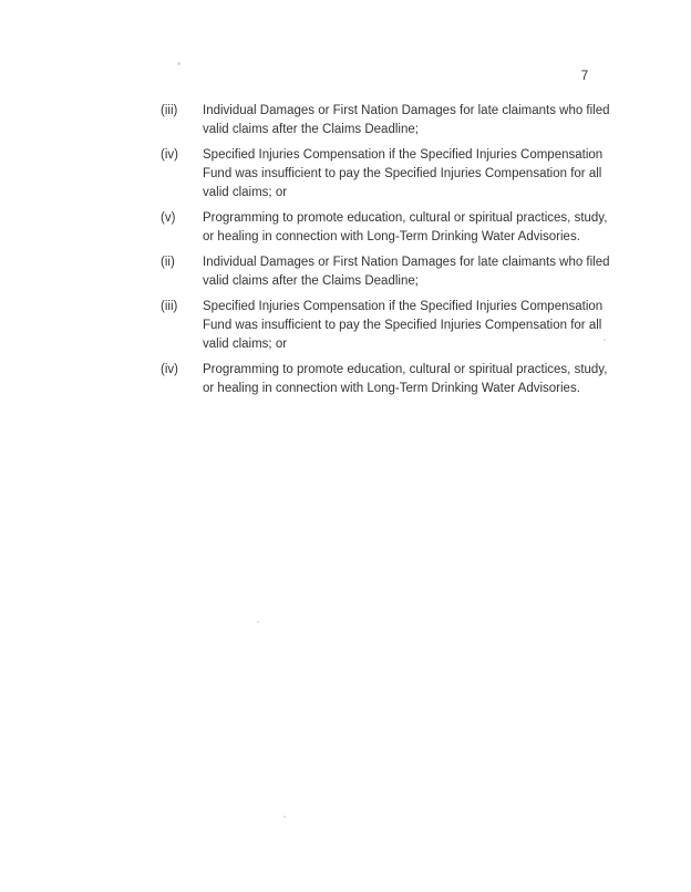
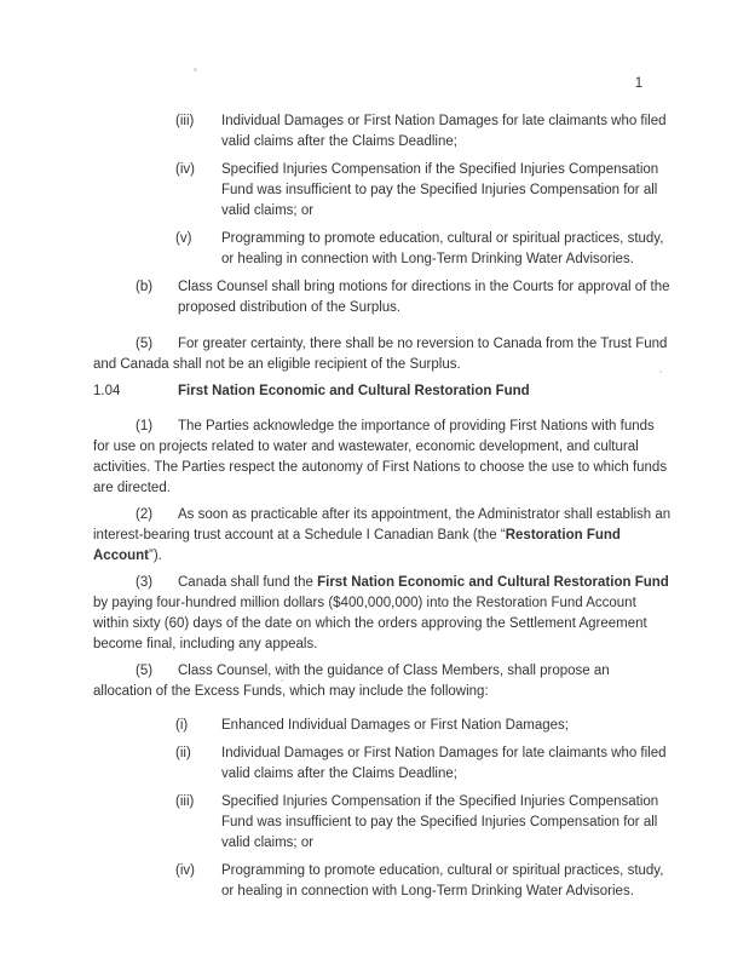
- 7
+ 1
  (iii)
  Individual Damages or First Nation Damages for late claimants who filed valid claims after the Claims Deadline;
  (iv)
  Specified Injuries Compensation if the Specified Injuries Compensation Fund was insufficient to pay the Specified Injuries Compensation for all valid claims; or
  (v)
  Programming to promote education, cultural or spiritual practices, study, or healing in connection with Long-Term Drinking Water Advisories.
+ (b)
+ Class Counsel shall bring motions for directions in the Courts for approval of the proposed distribution of the Surplus.
+ (5) For greater certainty, there shall be no reversion to Canada from the Trust Fund and Canada shall not be an eligible recipient of the Surplus.
+ 1.04 First Nation Economic and Cultural Restoration Fund
+ (1) The Parties acknowledge the importance of providing First Nations with funds for use on projects related to water and wastewater, economic development, and cultural activities. The Parties respect the autonomy of First Nations to choose the use to which funds are directed.
+ (2) As soon as practicable after its appointment, the Administrator shall establish an interest-bearing trust account at a Schedule I Canadian Bank (the “Restoration Fund Account”).
+ (3) Canada shall fund the First Nation Economic and Cultural Restoration Fund by paying four-hundred million dollars ($400,000,000) into the Restoration Fund Account within sixty (60) days of the date on which the orders approving the Settlement Agreement become final, including any appeals.
+ (5) Class Counsel, with the guidance of Class Members, shall propose an allocation of the Excess Funds, which may include the following:
+ (i)
+ Enhanced Individual Damages or First Nation Damages;
  (ii)
  Individual Damages or First Nation Damages for late claimants who filed valid claims after the Claims Deadline;
  (iii)
  Specified Injuries Compensation if the Specified Injuries Compensation Fund was insufficient to pay the Specified Injuries Compensation for all valid claims; or
  (iv)
  Programming to promote education, cultural or spiritual practices, study, or healing in connection with Long-Term Drinking Water Advisories.
